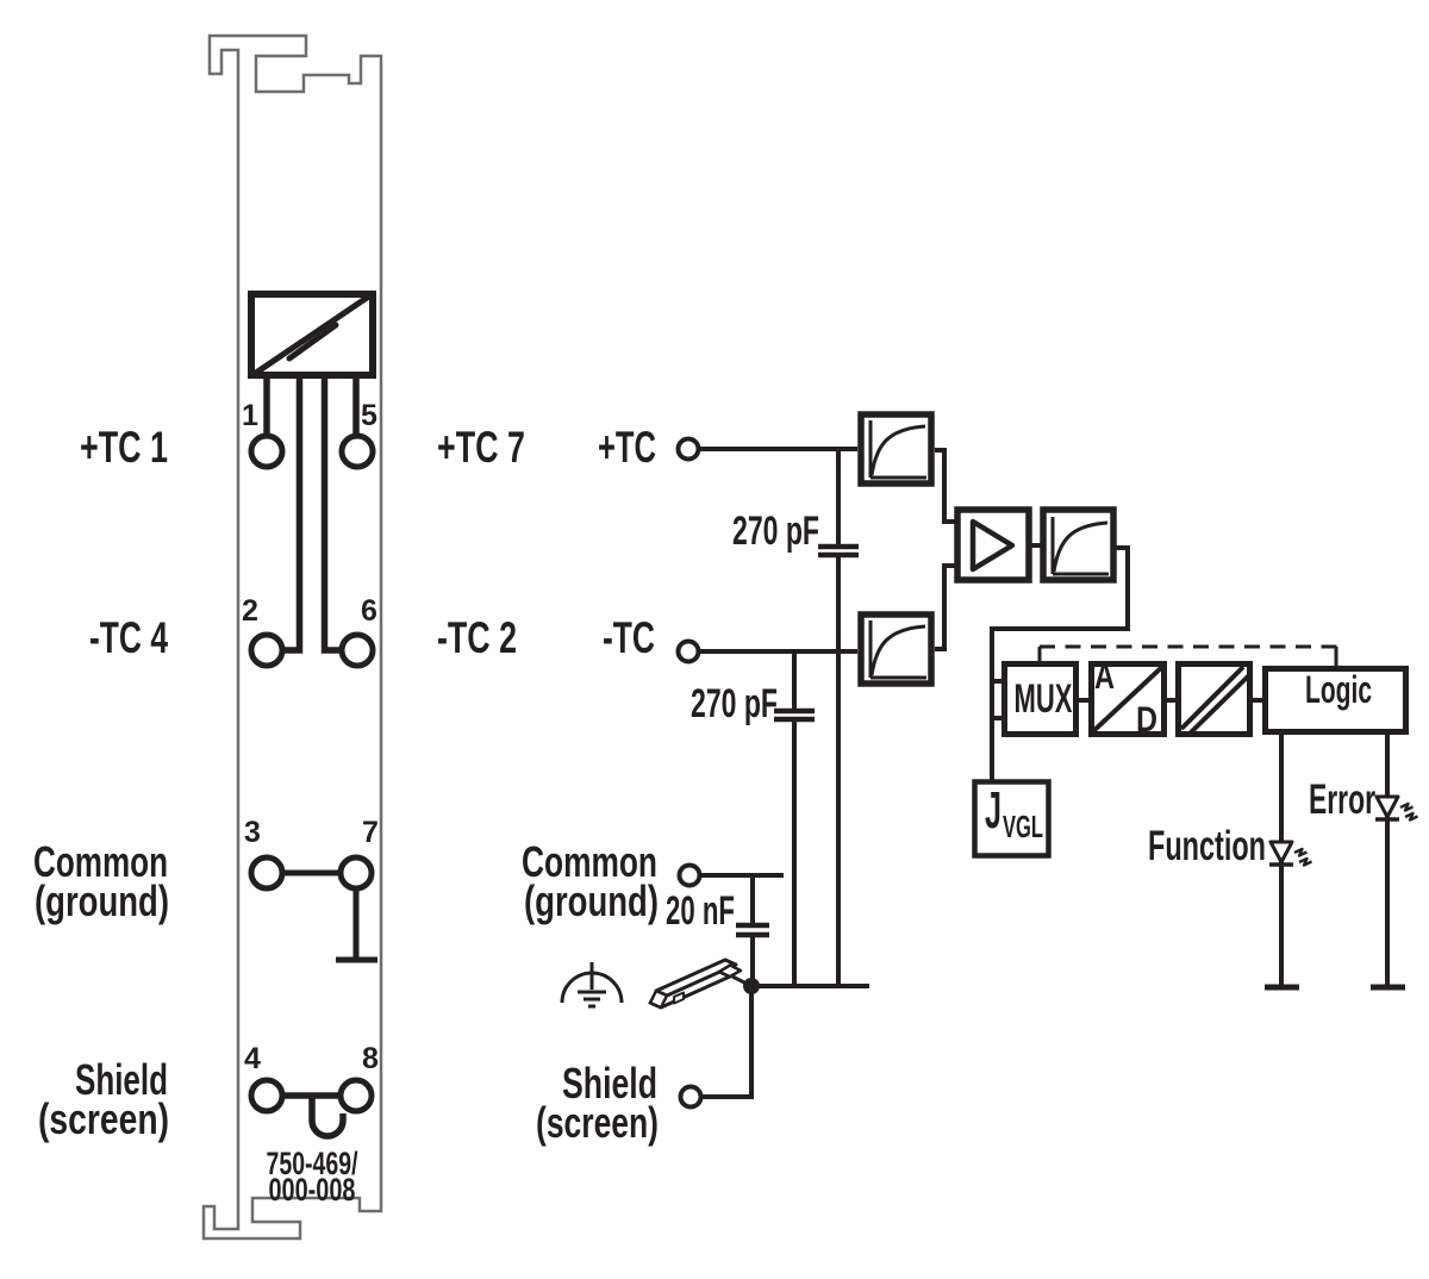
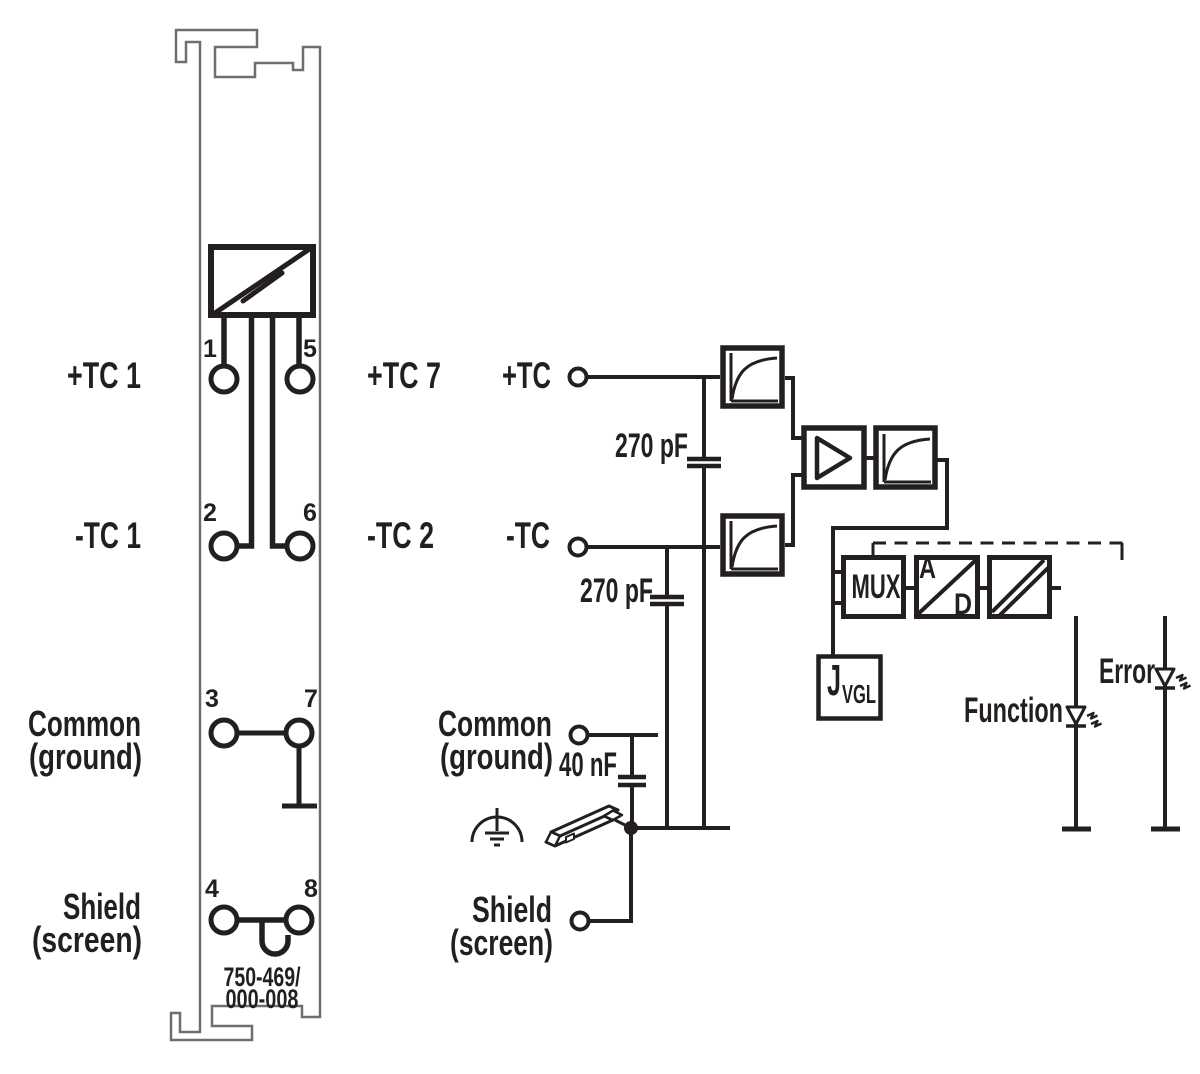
  1
  5
  2
  6
  3
  7
  4
  8
  +TC 1
- -TC 4
+ -TC 1
  Common
  (ground)
  Shield
  (screen)
  +TC 7
  -TC 2
  750-469/
  000-008
  +TC
  -TC
  Common
  (ground)
  Shield
  (screen)
  270 pF
  270 pF
- 20 nF
+ 40 nF
  MUX
  A
  D
- Logic
  J
  VGL
  Function
  Error
